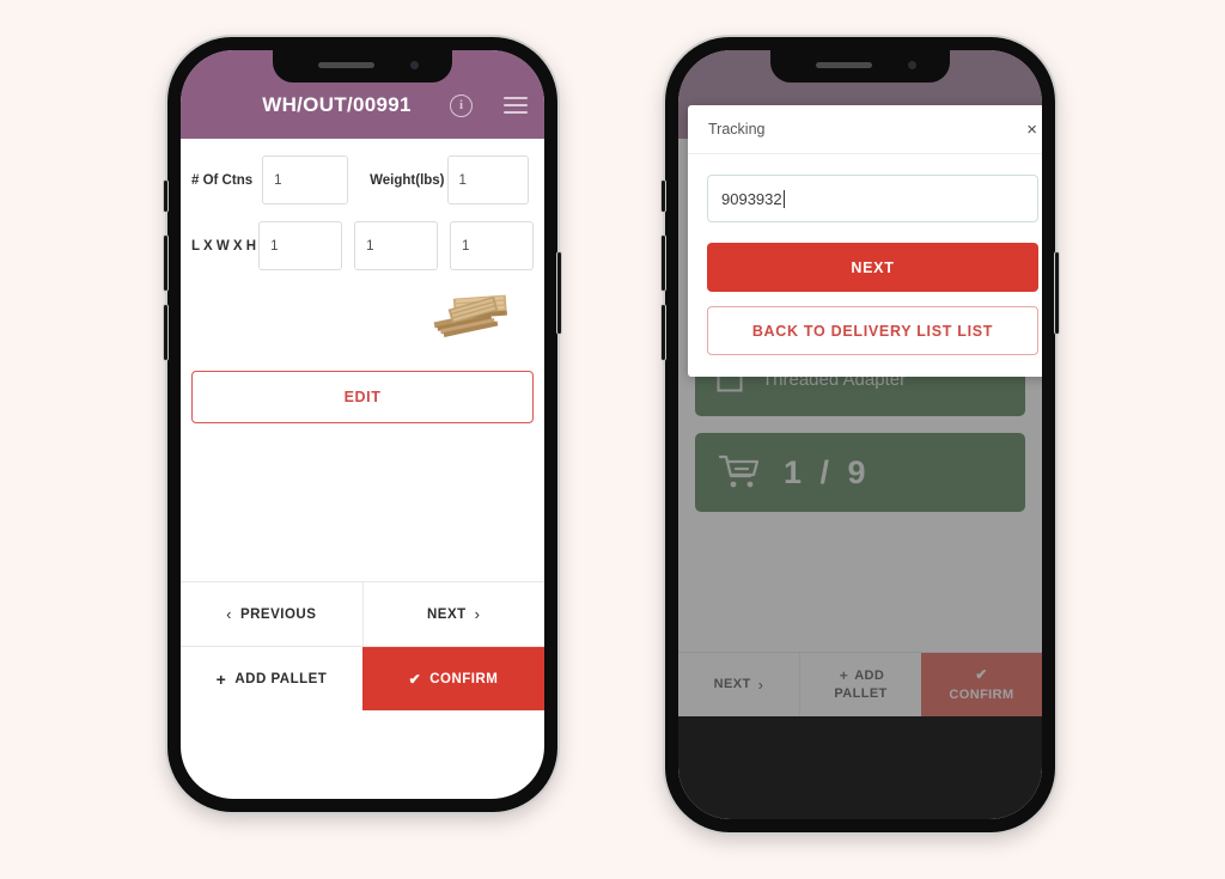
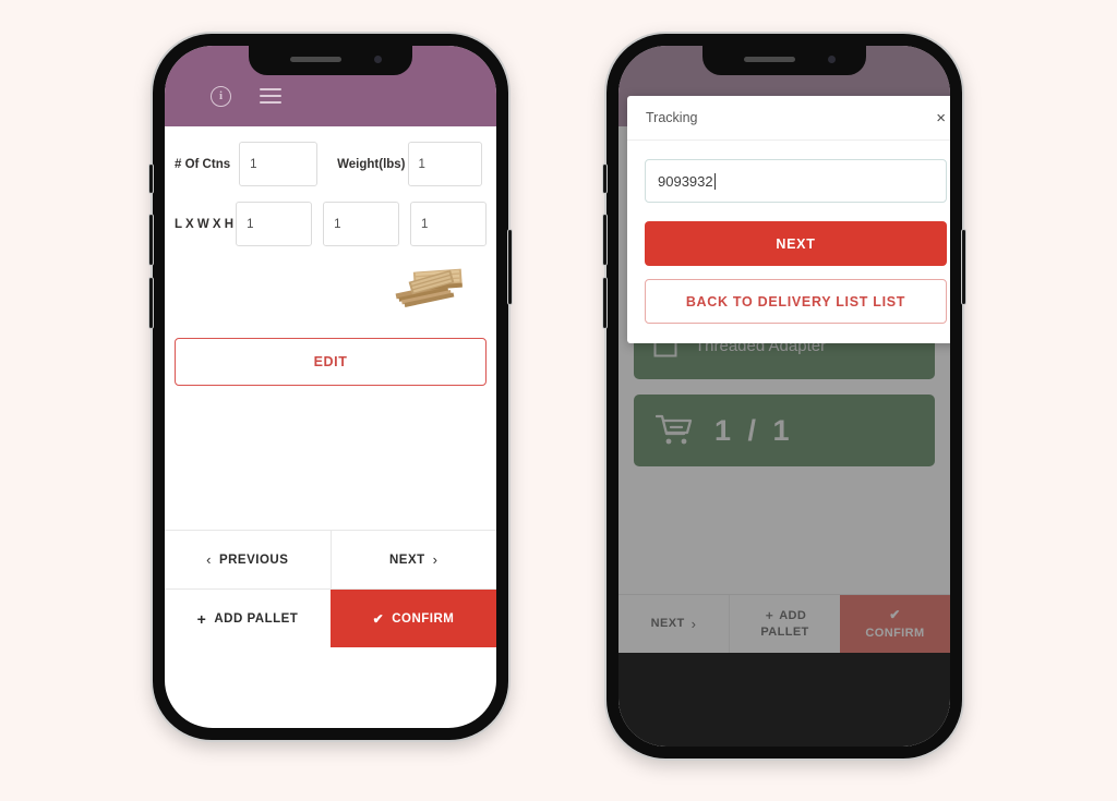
- WH/OUT/00991
  i
  # Of Ctns
  1
  Weight(lbs)
  1
  L X W X H
  1
  1
  1
  EDIT
  ‹
  PREVIOUS
  NEXT
  ›
  +
  ADD PALLET
  ✔
  CONFIRM
  Threaded Adapter
- 1 / 9
+ 1 / 1
  NEXT
  ›
  ＋ ADD
  PALLET
  ✔
  CONFIRM
  Tracking
  ×
  9093932
  NEXT
  BACK TO DELIVERY LIST LIST
